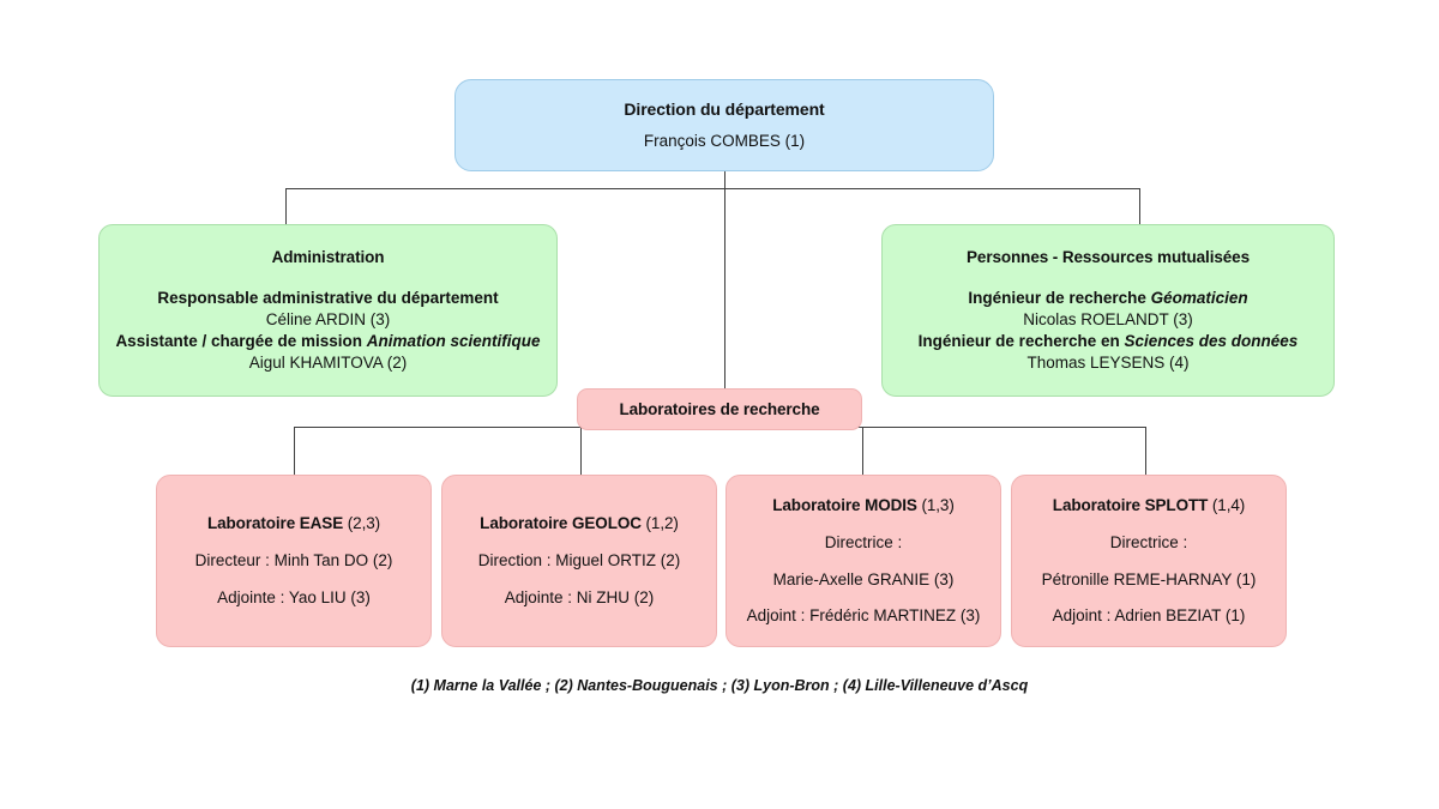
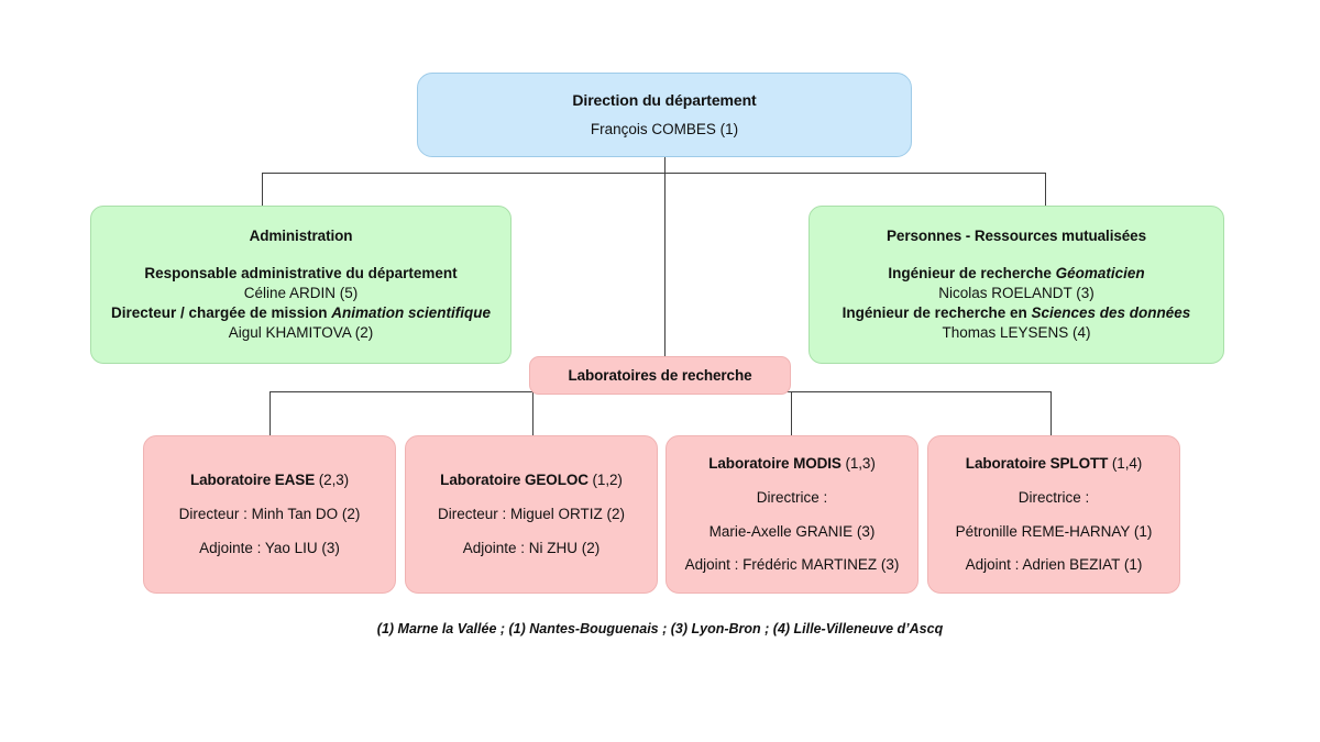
  Direction du département
  François COMBES (1)
  Administration
  Responsable administrative du département
- Céline ARDIN (3)
+ Céline ARDIN (5)
- Assistante / chargée de mission Animation scientifique
+ Directeur / chargée de mission Animation scientifique
  Aigul KHAMITOVA (2)
  Personnes - Ressources mutualisées
  Ingénieur de recherche Géomaticien
  Nicolas ROELANDT (3)
  Ingénieur de recherche en Sciences des données
  Thomas LEYSENS (4)
  Laboratoires de recherche
  Laboratoire EASE (2,3)
  Directeur : Minh Tan DO (2)
  Adjointe : Yao LIU (3)
  Laboratoire GEOLOC (1,2)
- Direction : Miguel ORTIZ (2)
+ Directeur : Miguel ORTIZ (2)
  Adjointe : Ni ZHU (2)
  Laboratoire MODIS (1,3)
  Directrice :
  Marie-Axelle GRANIE (3)
  Adjoint : Frédéric MARTINEZ (3)
  Laboratoire SPLOTT (1,4)
  Directrice :
  Pétronille REME-HARNAY (1)
  Adjoint : Adrien BEZIAT (1)
- (1) Marne la Vallée ; (2) Nantes-Bouguenais ; (3) Lyon-Bron ; (4) Lille-Villeneuve d’Ascq
+ (1) Marne la Vallée ; (1) Nantes-Bouguenais ; (3) Lyon-Bron ; (4) Lille-Villeneuve d’Ascq
